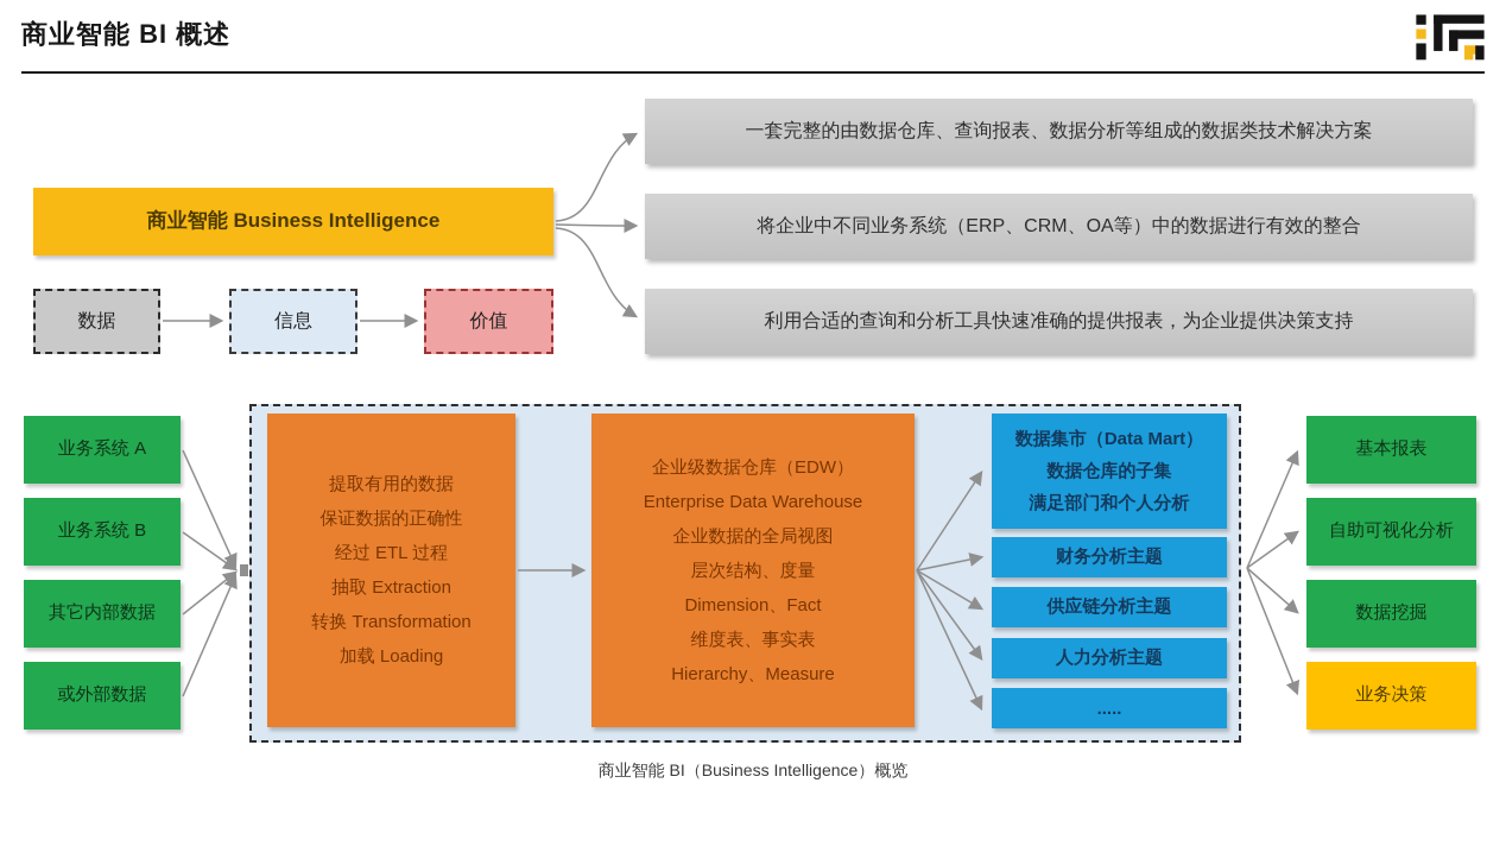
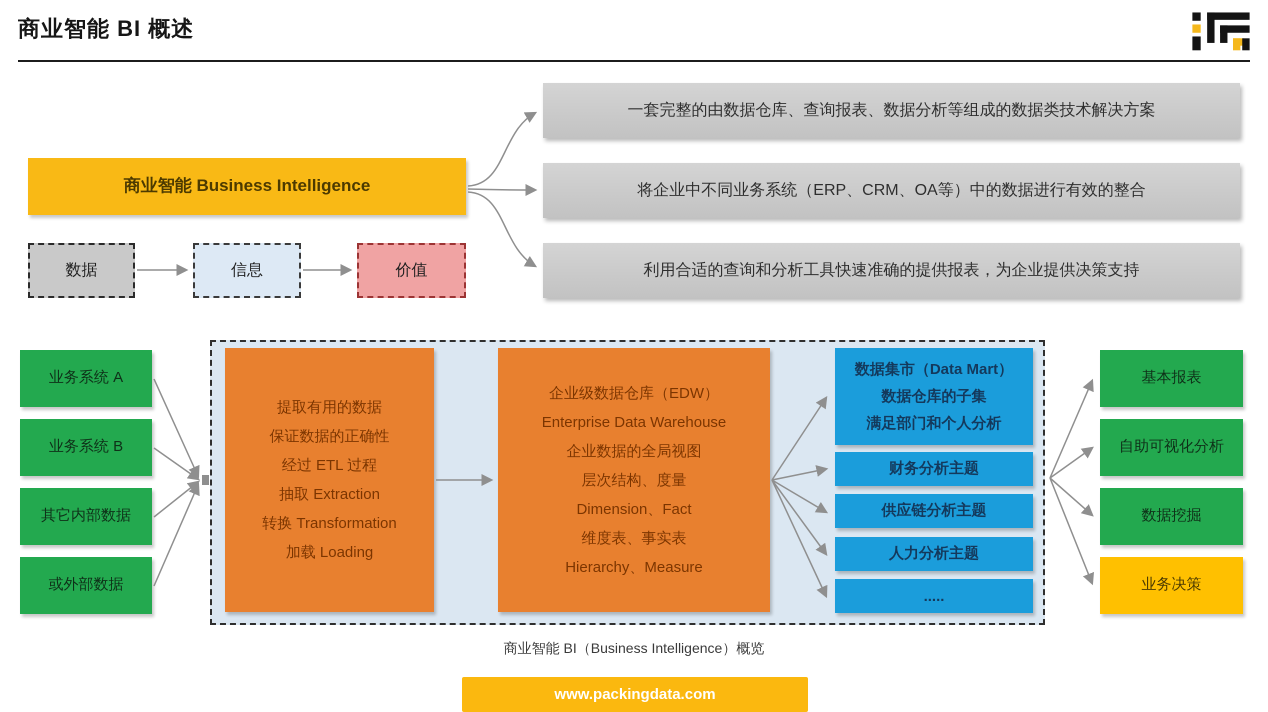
  商业智能 BI 概述
  商业智能 Business Intelligence
  一套完整的由数据仓库、查询报表、数据分析等组成的数据类技术解决方案
  将企业中不同业务系统（ERP、CRM、OA等）中的数据进行有效的整合
  利用合适的查询和分析工具快速准确的提供报表，为企业提供决策支持
  数据
  信息
  价值
  业务系统 A
  业务系统 B
  其它内部数据
  或外部数据
  提取有用的数据
  保证数据的正确性
  经过 ETL 过程
  抽取 Extraction
  转换 Transformation
  加载 Loading
  企业级数据仓库（EDW）
  Enterprise Data Warehouse
  企业数据的全局视图
  层次结构、度量
  Dimension、Fact
  维度表、事实表
  Hierarchy、Measure
  数据集市（Data Mart）
  数据仓库的子集
  满足部门和个人分析
  财务分析主题
  供应链分析主题
  人力分析主题
  .....
  基本报表
  自助可视化分析
  数据挖掘
  业务决策
  商业智能 BI（Business Intelligence）概览
+ www.packingdata.com
